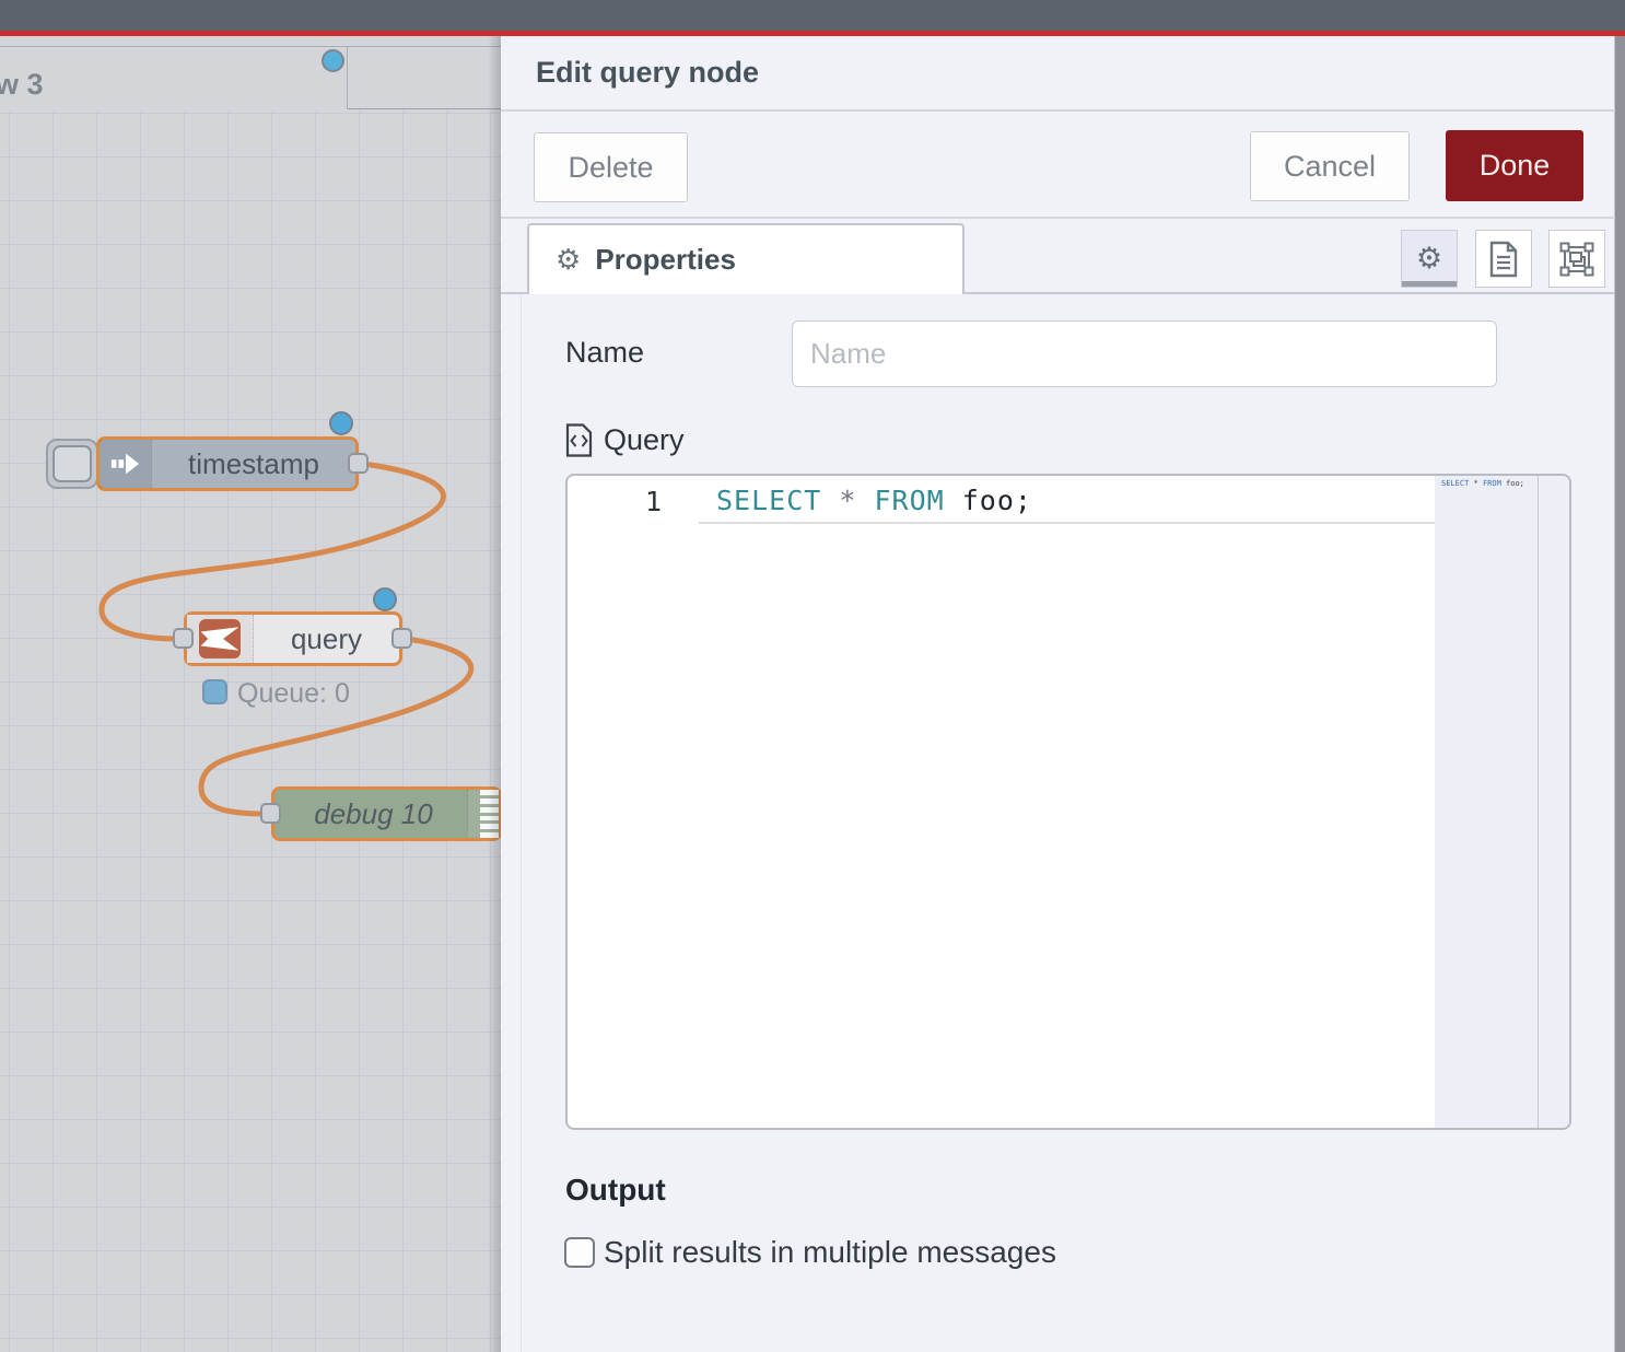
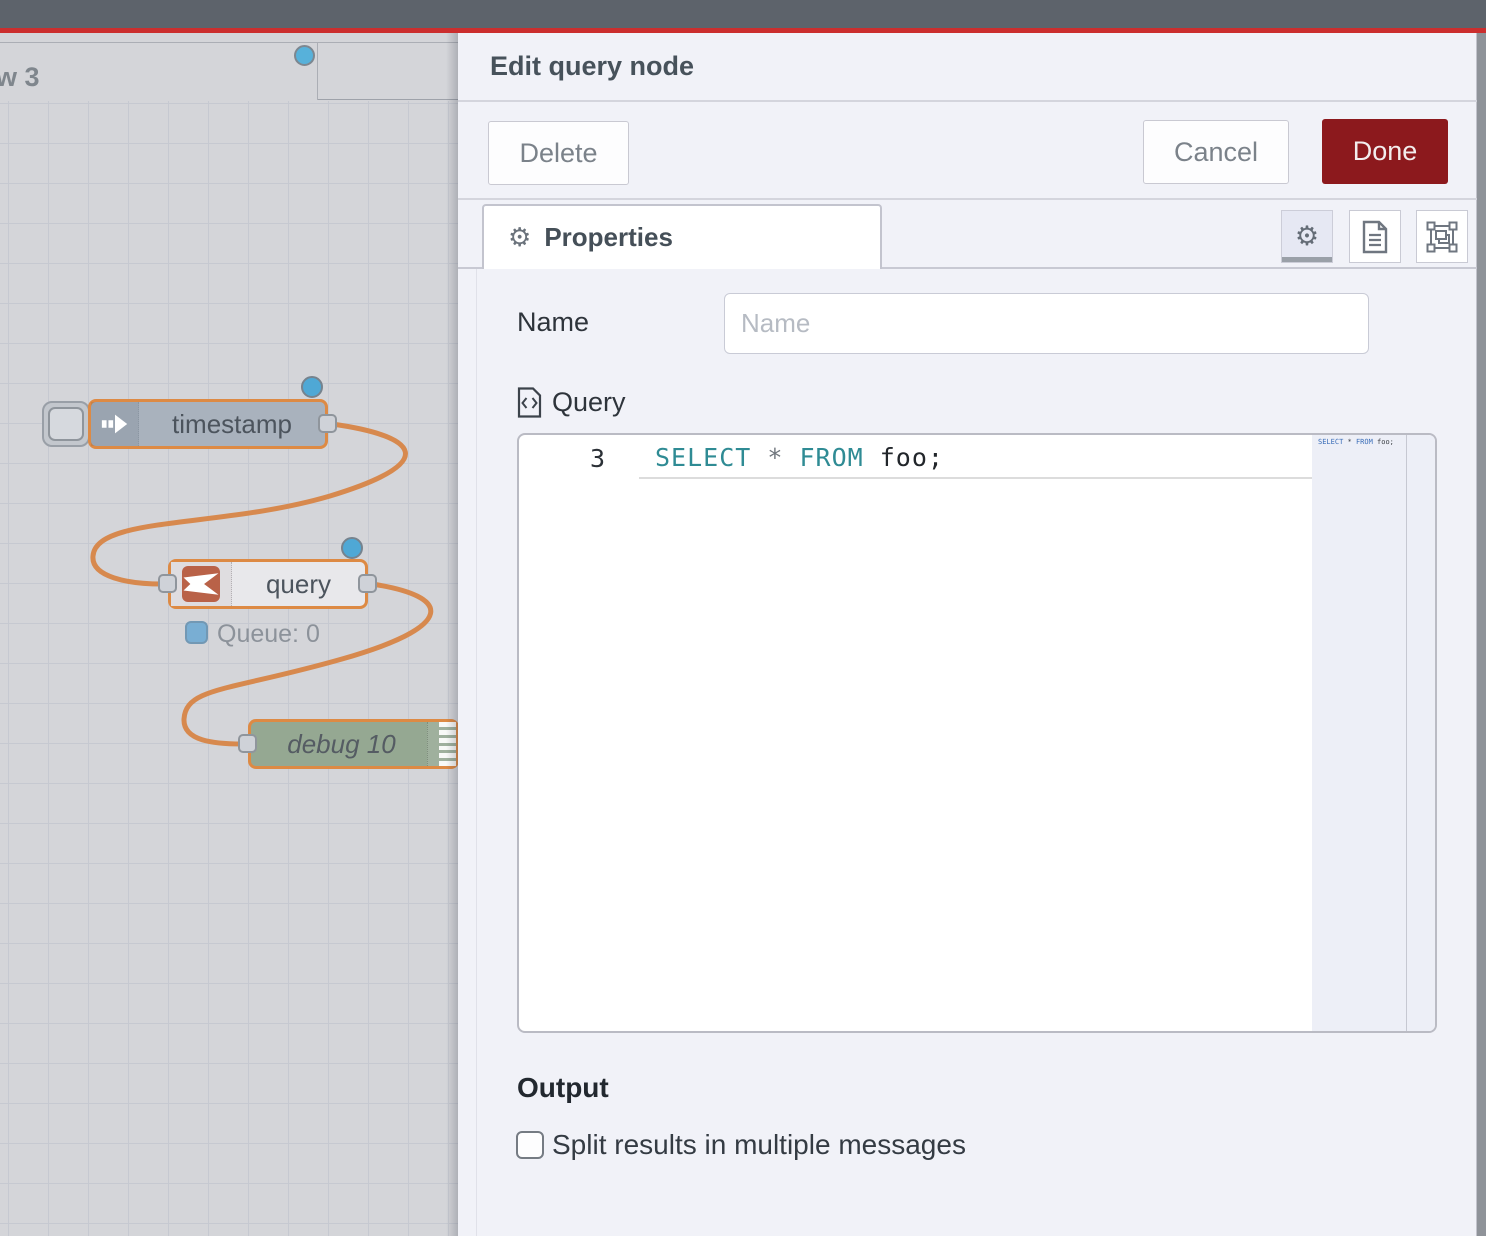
  w 3
  timestamp
  query
  Queue: 0
  debug 10
  Edit query node
  Delete
  Cancel
  Done
  ⚙
  Properties
  ⚙
  Name
  Name
  Query
- 1
+ 3
  SELECT * FROM foo;
  SELECT * FROM foo;
  Output
  Split results in multiple messages
